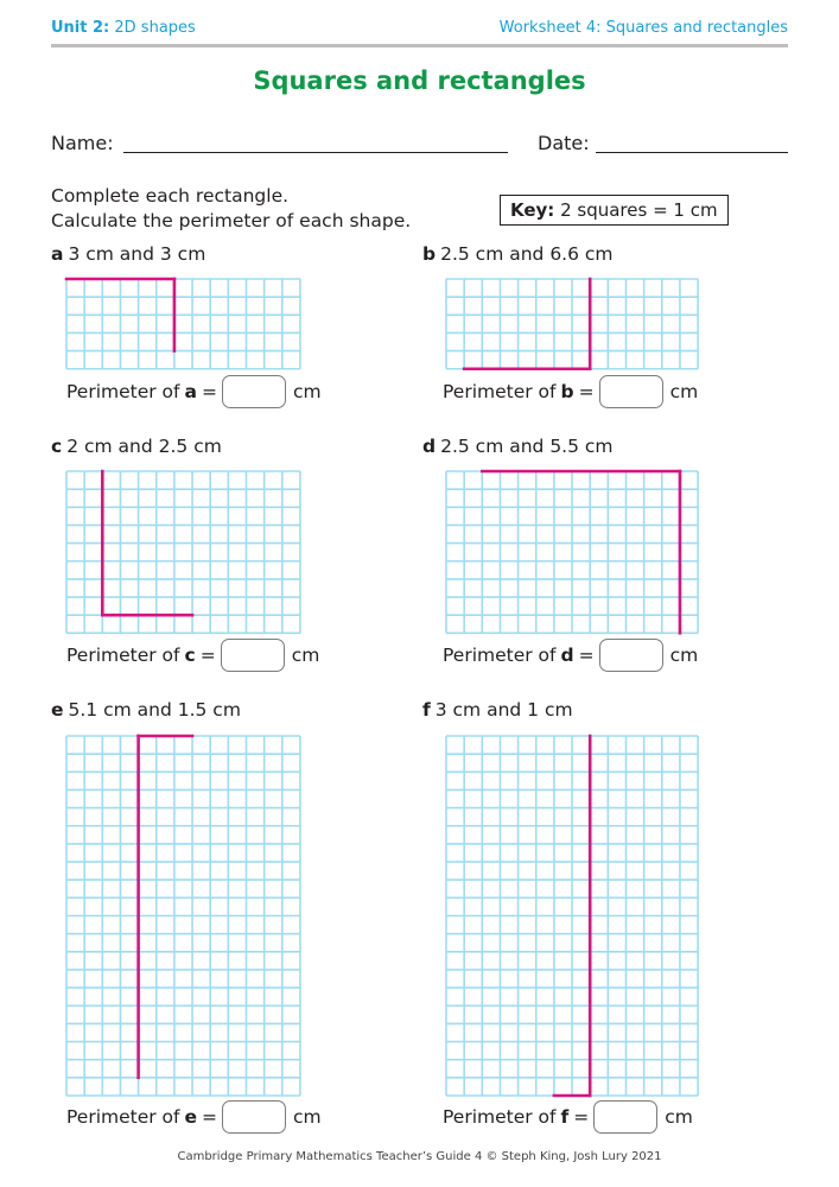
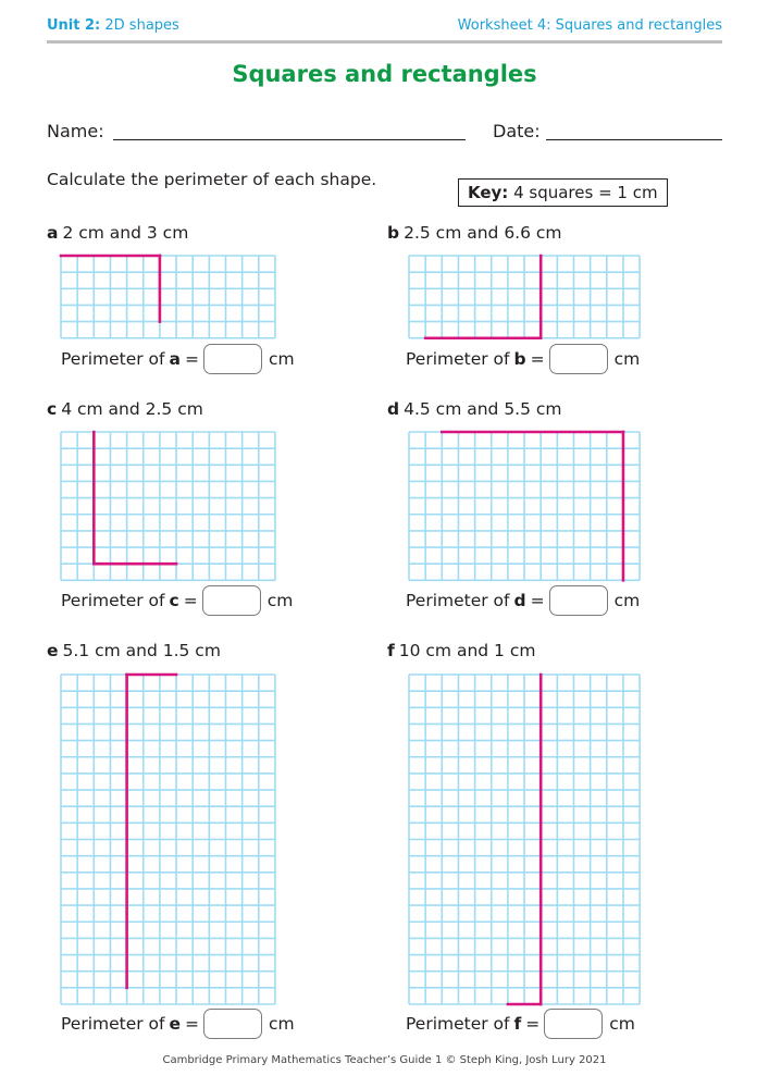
  Unit 2: 2D shapes
  Worksheet 4: Squares and rectangles
  Squares and rectangles
  Name:
  Date:
- Complete each rectangle.
  Calculate the perimeter of each shape.
- Key: 2 squares = 1 cm
+ Key: 4 squares = 1 cm
- a 3 cm and 3 cm
+ a 2 cm and 3 cm
  b 2.5 cm and 6.6 cm
- c 2 cm and 2.5 cm
+ c 4 cm and 2.5 cm
- d 2.5 cm and 5.5 cm
+ d 4.5 cm and 5.5 cm
  e 5.1 cm and 1.5 cm
- f 3 cm and 1 cm
+ f 10 cm and 1 cm
  Perimeter of
  a
  =
  cm
  Perimeter of
  b
  =
  cm
  Perimeter of
  c
  =
  cm
  Perimeter of
  d
  =
  cm
  Perimeter of
  e
  =
  cm
  Perimeter of
  f
  =
  cm
- Cambridge Primary Mathematics Teacher’s Guide 4 © Steph King, Josh Lury 2021
+ Cambridge Primary Mathematics Teacher’s Guide 1 © Steph King, Josh Lury 2021
